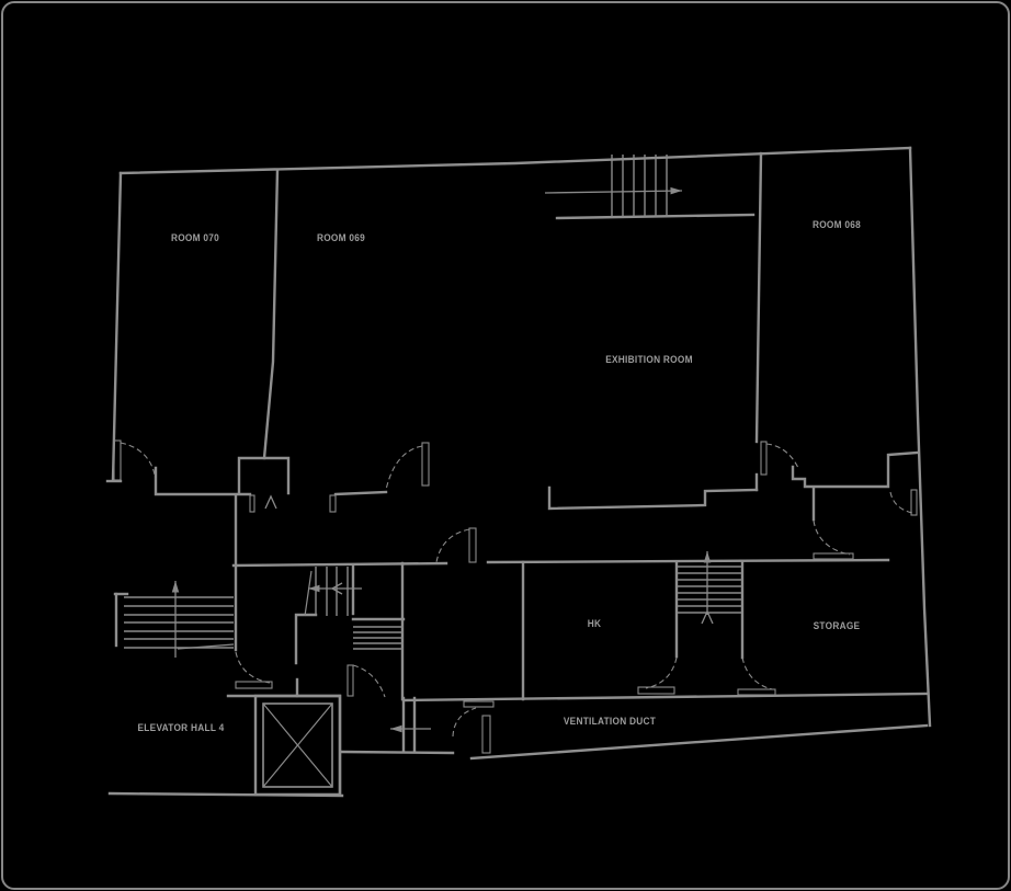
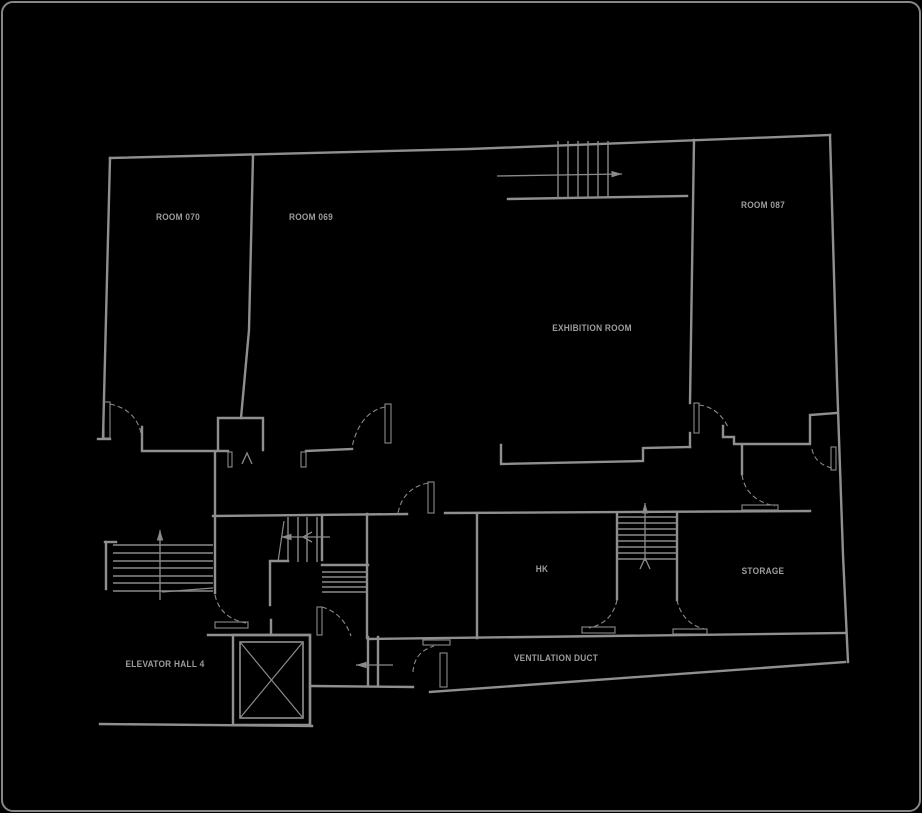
  ROOM 070
  ROOM 069
- ROOM 068
+ ROOM 087
  EXHIBITION ROOM
  HK
  STORAGE
  ELEVATOR HALL 4
  VENTILATION DUCT
